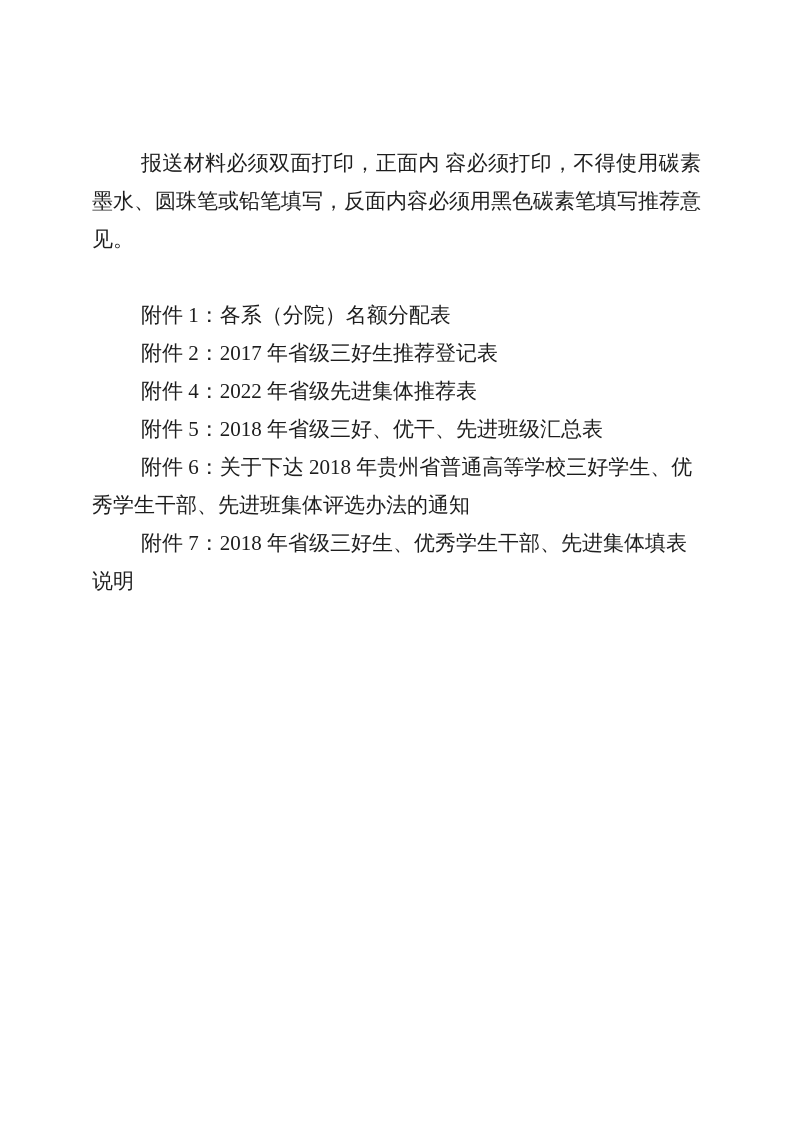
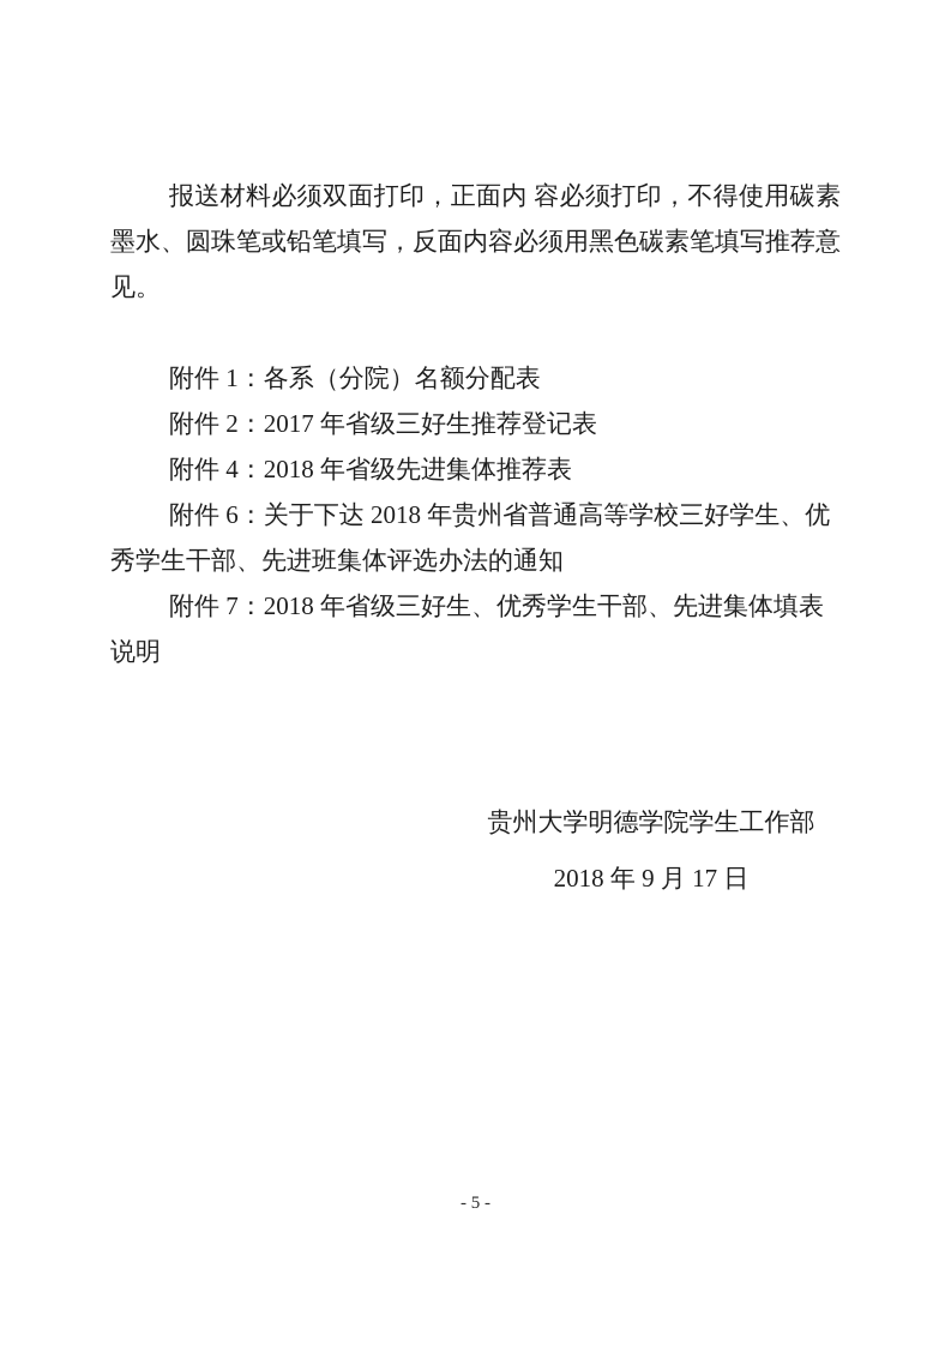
  报送材料必须双面打印，正面内 容必须打印，不得使用碳素墨水、圆珠笔或铅笔填写，反面内容必须用黑色碳素笔填写推荐意见。
  附件 1：各系（分院）名额分配表
  附件 2：2017 年省级三好生推荐登记表
- 附件 4：2022 年省级先进集体推荐表
+ 附件 4：2018 年省级先进集体推荐表
- 附件 5：2018 年省级三好、优干、先进班级汇总表
  附件 6：关于下达 2018 年贵州省普通高等学校三好学生、优秀学生干部、先进班集体评选办法的通知
  附件 7：2018 年省级三好生、优秀学生干部、先进集体填表说明
+ 贵州大学明德学院学生工作部
+ 2018 年 9 月 17 日
+ - 5 -
